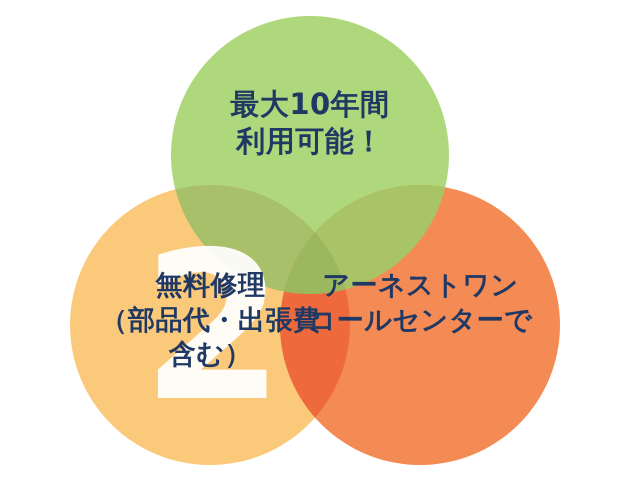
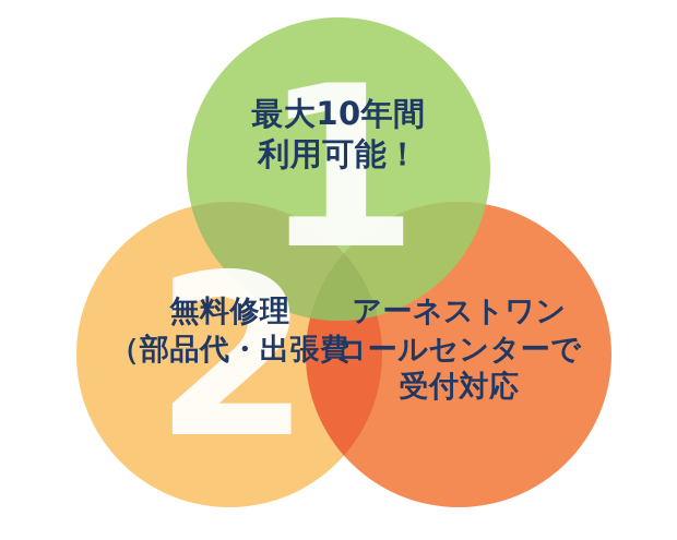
+ 1
  2
  最大10年間
  利用可能！
  無料修理
  （部品代・出張費
- 含む）
  アーネストワン
  コールセンターで
+ 受付対応
